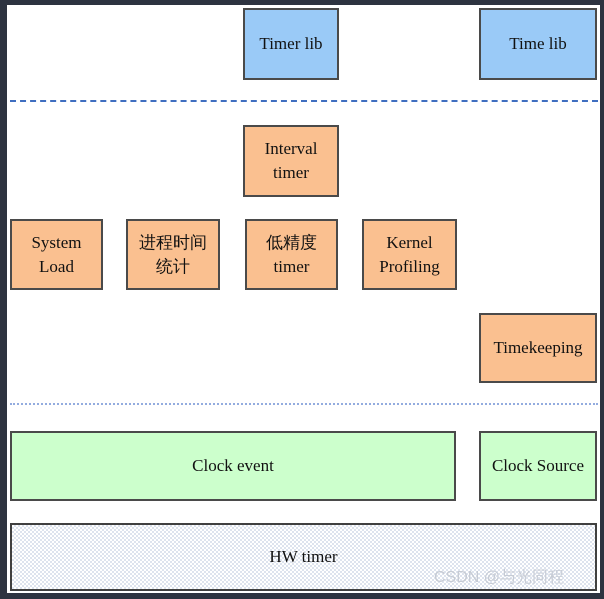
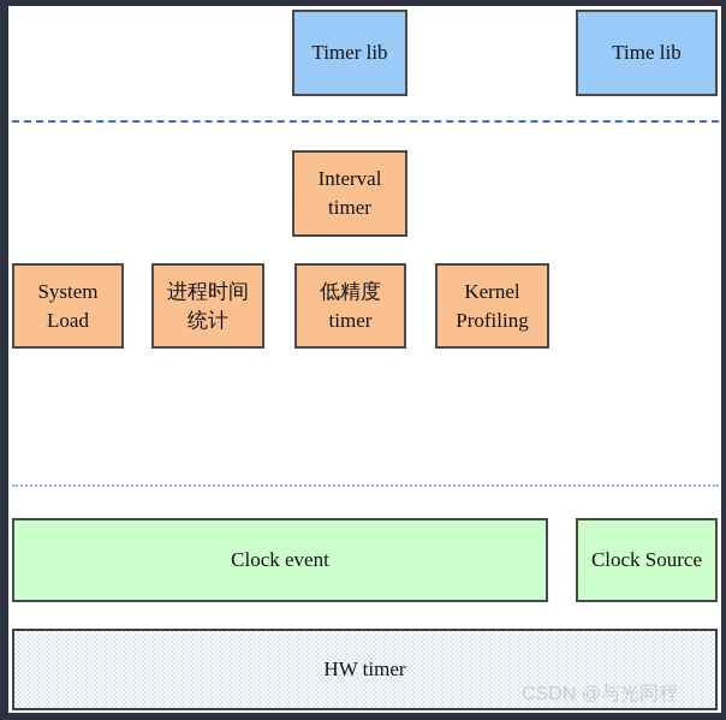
  Timer lib
  Time lib
  Interval
  timer
  System
  Load
  进程时间
  统计
  低精度
  timer
  Kernel
  Profiling
- Timekeeping
  Clock event
  Clock Source
  HW timer
  CSDN @与光同程
